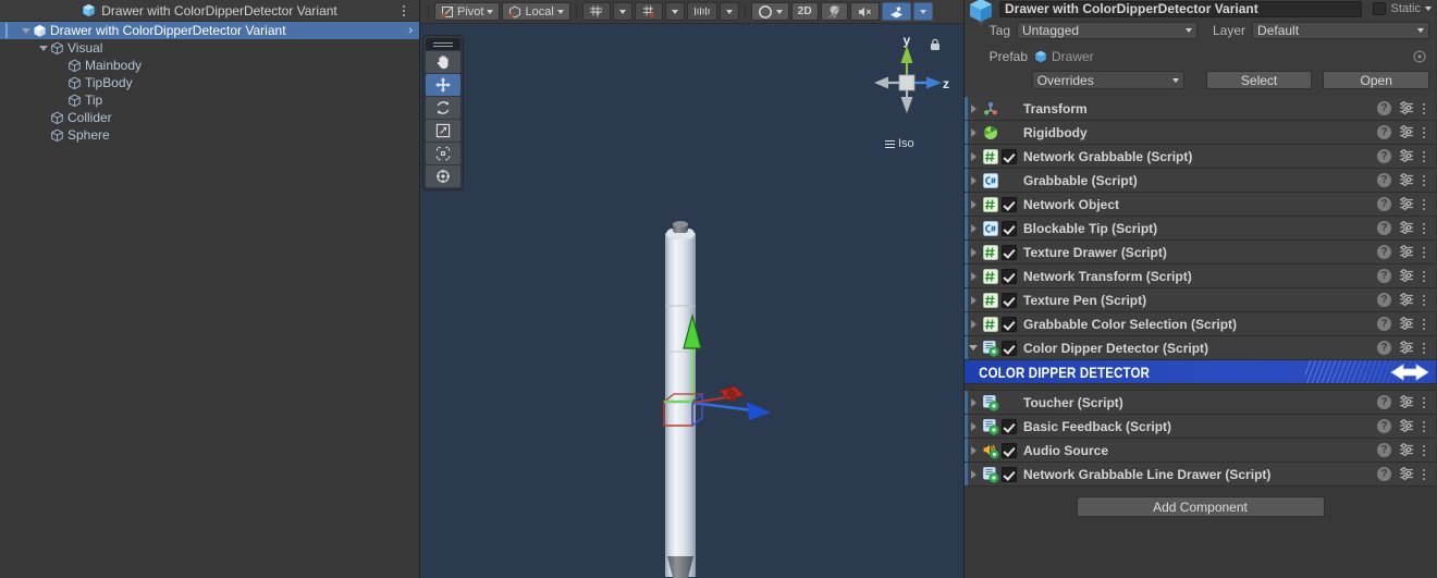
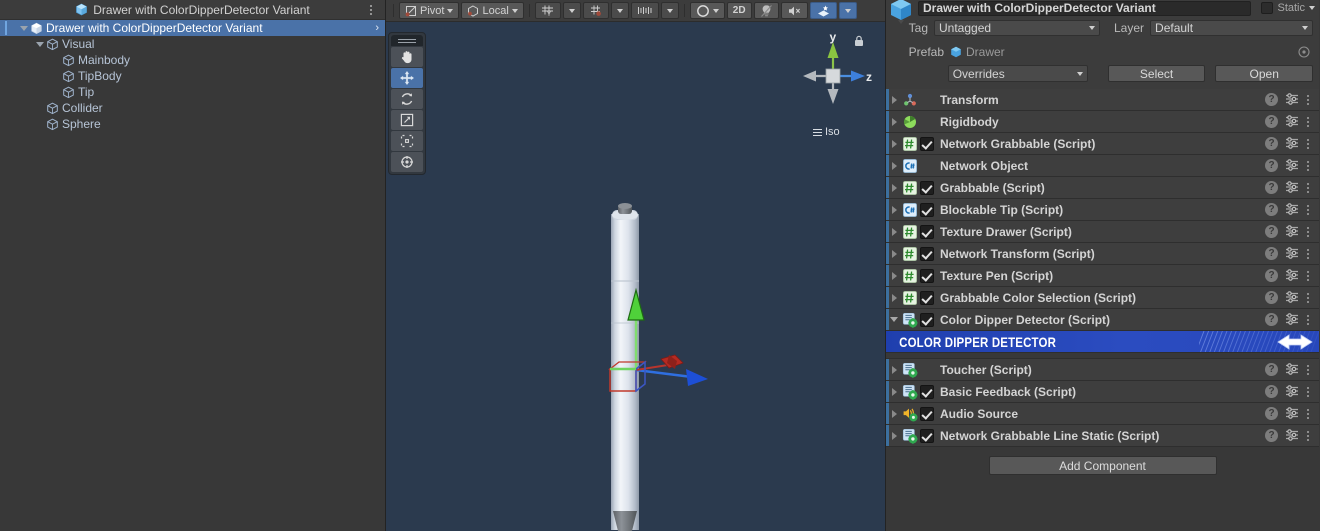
  Drawer with ColorDipperDetector Variant
  Drawer with ColorDipperDetector Variant
  ›
  Visual
  Mainbody
  TipBody
  Tip
  Collider
  Sphere
  Pivot
  Local
  2D
  y
  z
  Iso
  Drawer with ColorDipperDetector Variant
  Static
  Tag
  Untagged
  Layer
  Default
  Prefab
  Drawer
  Overrides
  Select
  Open
  Transform
  ?
  Rigidbody
  ?
  Network Grabbable (Script)
  ?
- Grabbable (Script)
+ Network Object
  ?
- Network Object
+ Grabbable (Script)
  ?
  Blockable Tip (Script)
  ?
  Texture Drawer (Script)
  ?
  Network Transform (Script)
  ?
  Texture Pen (Script)
  ?
  Grabbable Color Selection (Script)
  ?
  Color Dipper Detector (Script)
  ?
  COLOR DIPPER DETECTOR
  Toucher (Script)
  ?
  Basic Feedback (Script)
  ?
  Audio Source
  ?
- Network Grabbable Line Drawer (Script)
+ Network Grabbable Line Static (Script)
  ?
  Add Component
